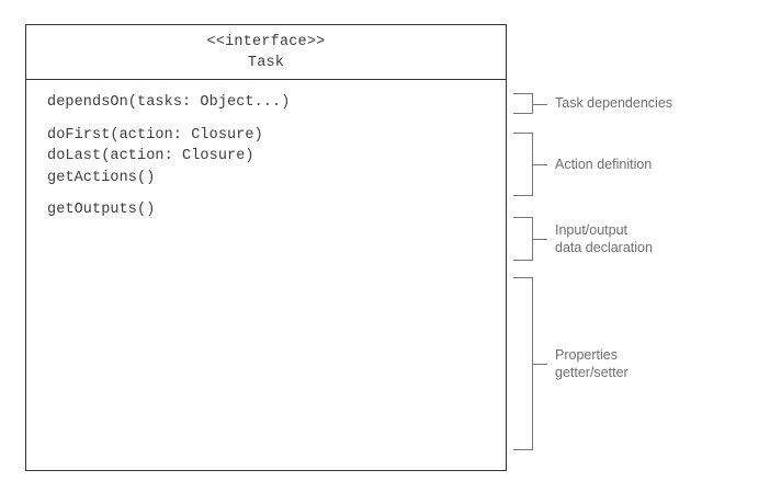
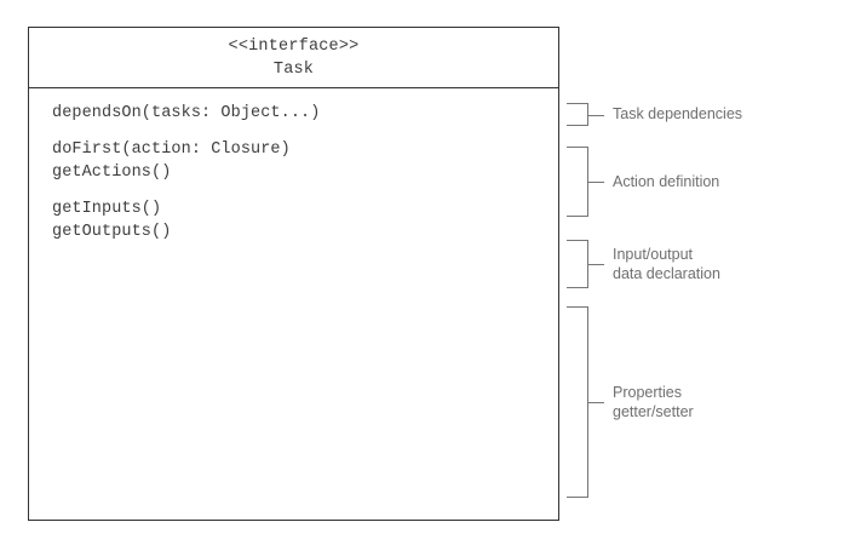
  <<interface>>
  Task
  dependsOn(tasks: Object...)
  doFirst(action: Closure)
- doLast(action: Closure)
  getActions()
+ getInputs()
  getOutputs()
  Task dependencies
  Action definition
  Input/output
  data declaration
  Properties
  getter/setter
